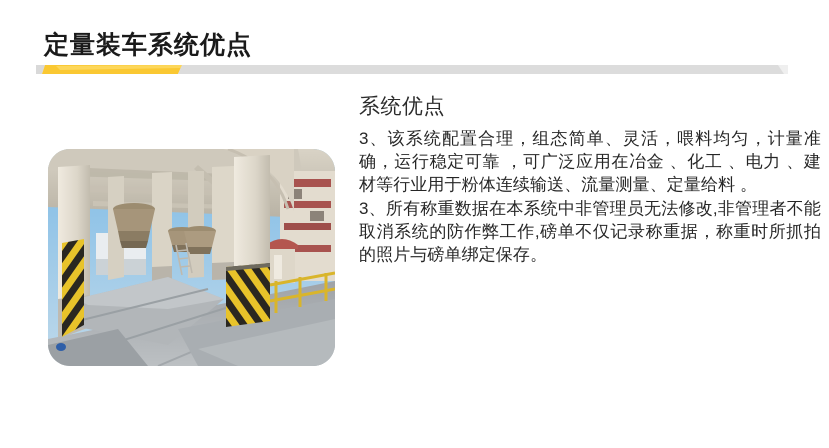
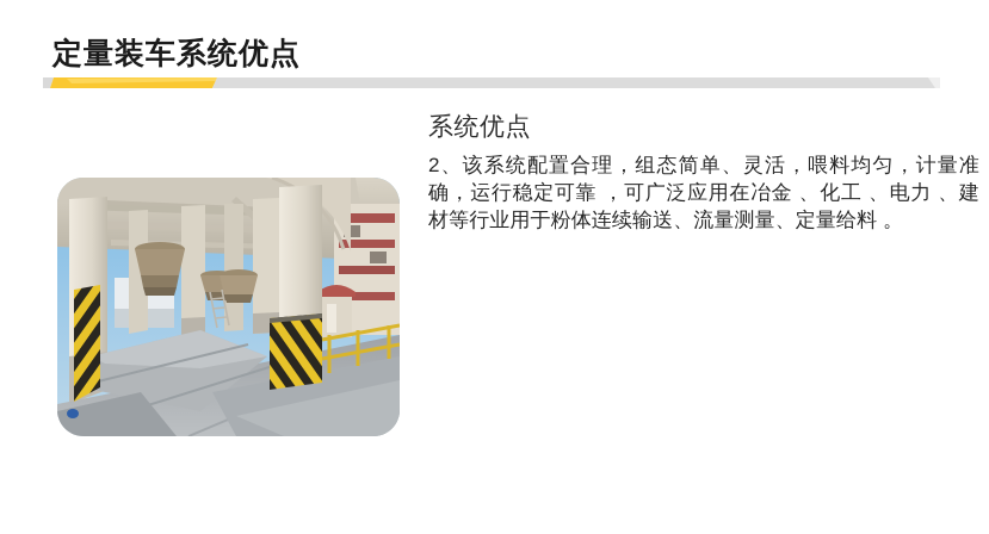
  定量装车系统优点
  系统优点
- 3、该系统配置合理，组态简单、灵活，喂料均匀，计量准确，运行稳定可靠 ，可广泛应用在冶金 、化工 、电力 、建材等行业用于粉体连续输送、流量测量、定量给料 。
+ 2、该系统配置合理，组态简单、灵活，喂料均匀，计量准确，运行稳定可靠 ，可广泛应用在冶金 、化工 、电力 、建材等行业用于粉体连续输送、流量测量、定量给料 。
- 3、所有称重数据在本系统中非管理员无法修改,非管理者不能取消系统的防作弊工作,磅单不仅记录称重据，称重时所抓拍的照片与磅单绑定保存。
